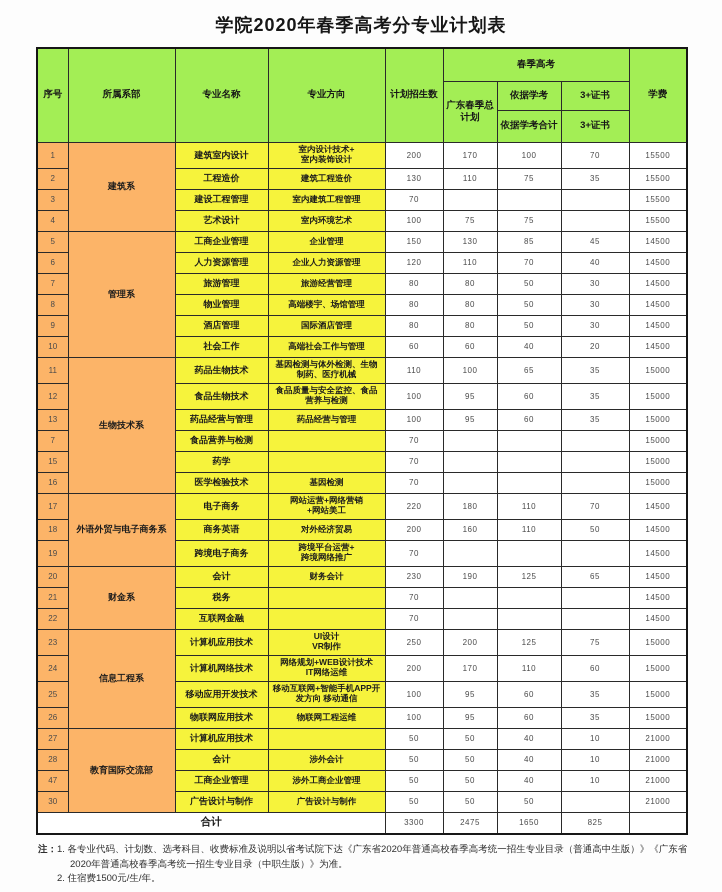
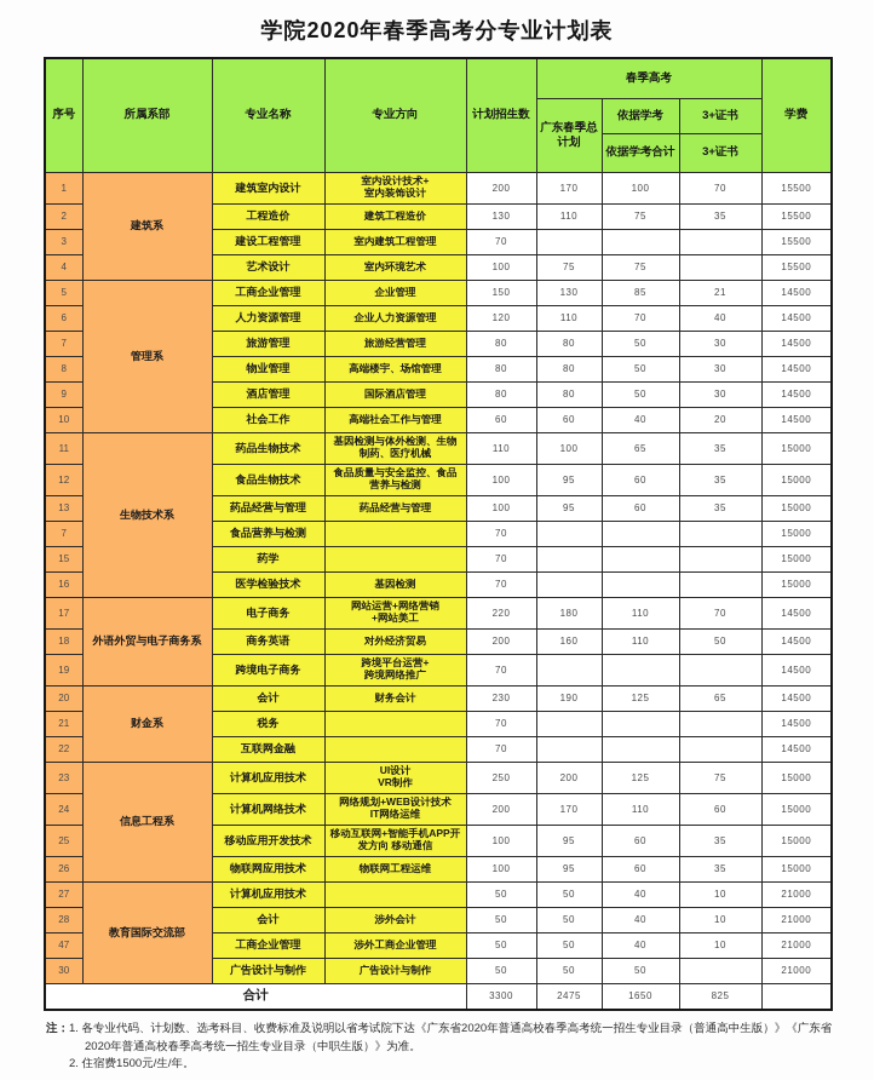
  学院2020年春季高考分专业计划表
  序号	所属系部	专业名称	专业方向	计划招生数	春季高考	学费
  广东春季总 计划	依据学考	3+证书
  依据学考合计	3+证书
  1	建筑系	建筑室内设计	室内设计技术+ 室内装饰设计	200	170	100	70	15500
  2	工程造价	建筑工程造价	130	110	75	35	15500
  3	建设工程管理	室内建筑工程管理	70				15500
  4	艺术设计	室内环境艺术	100	75	75		15500
- 5	管理系	工商企业管理	企业管理	150	130	85	45	14500
+ 5	管理系	工商企业管理	企业管理	150	130	85	21	14500
  6	人力资源管理	企业人力资源管理	120	110	70	40	14500
  7	旅游管理	旅游经营管理	80	80	50	30	14500
  8	物业管理	高端楼宇、场馆管理	80	80	50	30	14500
  9	酒店管理	国际酒店管理	80	80	50	30	14500
  10	社会工作	高端社会工作与管理	60	60	40	20	14500
  11	生物技术系	药品生物技术	基因检测与体外检测、生物 制药、医疗机械	110	100	65	35	15000
  12	食品生物技术	食品质量与安全监控、食品 营养与检测	100	95	60	35	15000
  13	药品经营与管理	药品经营与管理	100	95	60	35	15000
  7	食品营养与检测		70				15000
  15	药学		70				15000
  16	医学检验技术	基因检测	70				15000
  17	外语外贸与电子商务系	电子商务	网站运营+网络营销 +网站美工	220	180	110	70	14500
  18	商务英语	对外经济贸易	200	160	110	50	14500
  19	跨境电子商务	跨境平台运营+ 跨境网络推广	70				14500
  20	财金系	会计	财务会计	230	190	125	65	14500
  21	税务		70				14500
  22	互联网金融		70				14500
  23	信息工程系	计算机应用技术	UI设计 VR制作	250	200	125	75	15000
  24	计算机网络技术	网络规划+WEB设计技术 IT网络运维	200	170	110	60	15000
  25	移动应用开发技术	移动互联网+智能手机APP开 发方向 移动通信	100	95	60	35	15000
  26	物联网应用技术	物联网工程运维	100	95	60	35	15000
  27	教育国际交流部	计算机应用技术		50	50	40	10	21000
  28	会计	涉外会计	50	50	40	10	21000
  47	工商企业管理	涉外工商企业管理	50	50	40	10	21000
  30	广告设计与制作	广告设计与制作	50	50	50		21000
  合计	3300	2475	1650	825
  注：
  1. 各专业代码、计划数、选考科目、收费标准及说明以省考试院下达《广东省2020年普通高校春季高考统一招生专业目录（普通高中生版）》《广东省2020年普通高校春季高考统一招生专业目录（中职生版）》为准。
  2. 住宿费1500元/生/年。
